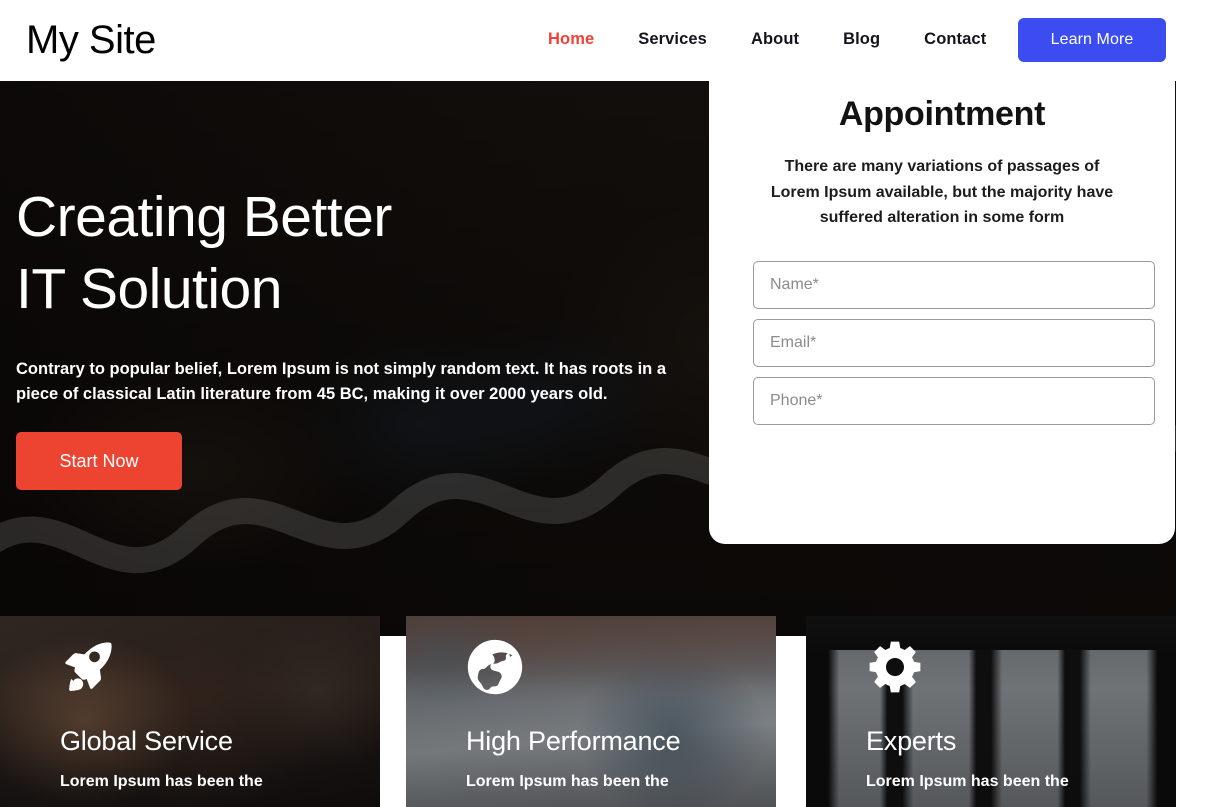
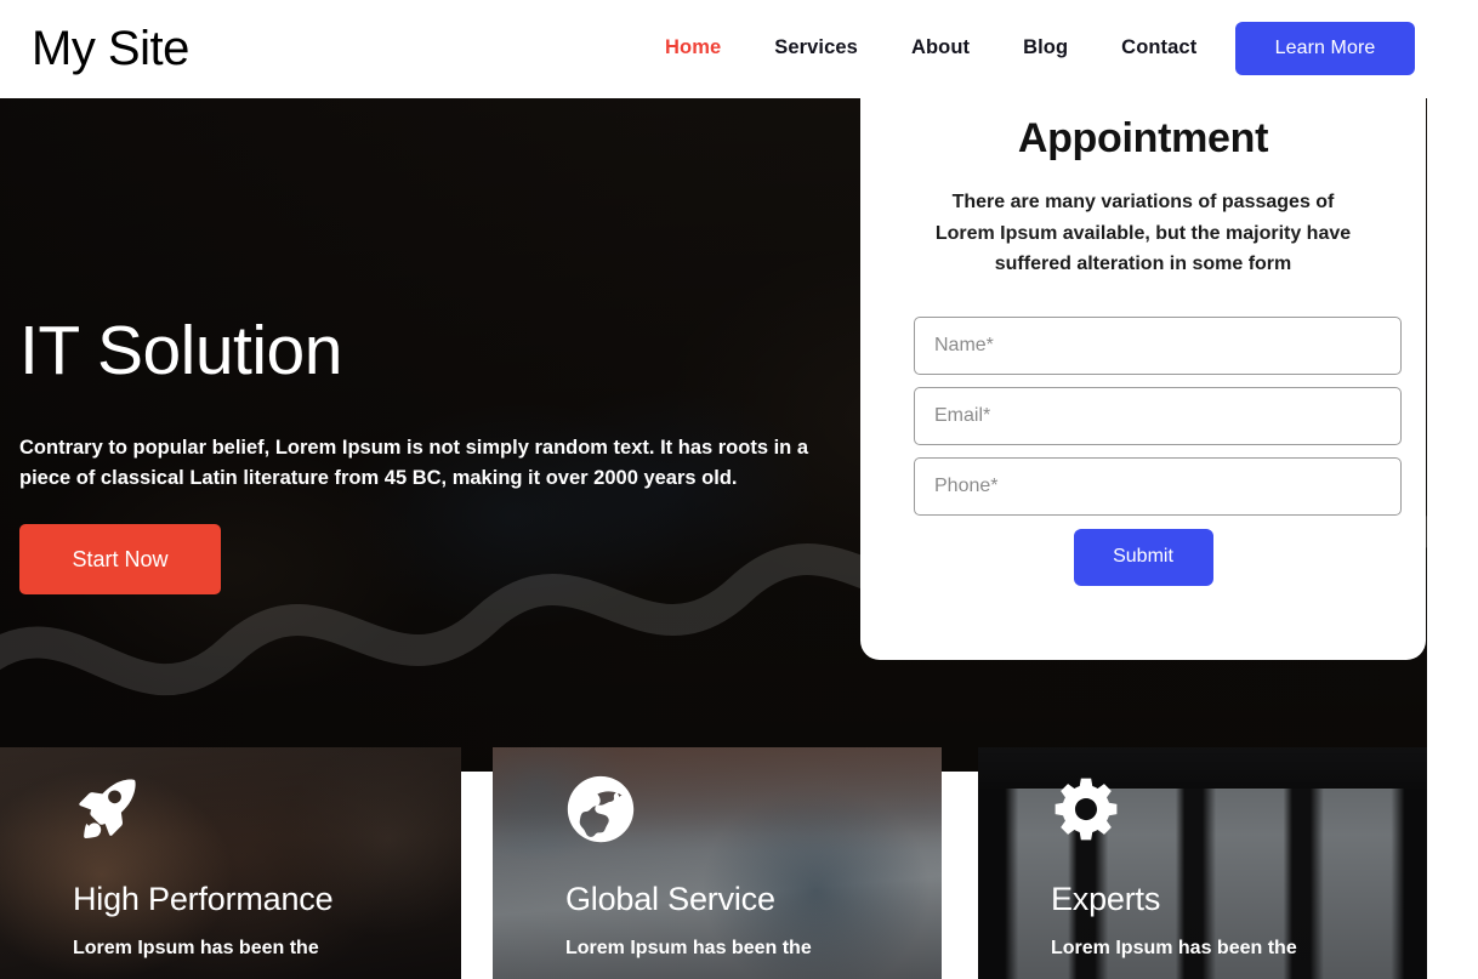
  My Site
  Home
  Services
  About
  Blog
  Contact
  Learn More
- Creating Better
  IT Solution
  Contrary to popular belief, Lorem Ipsum is not simply random text. It has roots in a piece of classical Latin literature from 45 BC, making it over 2000 years old.
  Start Now
  Appointment
  There are many variations of passages of Lorem Ipsum available, but the majority have suffered alteration in some form
  Name*
  Email*
  Phone*
+ Submit
- Global Service
+ High Performance
  Lorem Ipsum has been the
- High Performance
+ Global Service
  Lorem Ipsum has been the
  Experts
  Lorem Ipsum has been the
